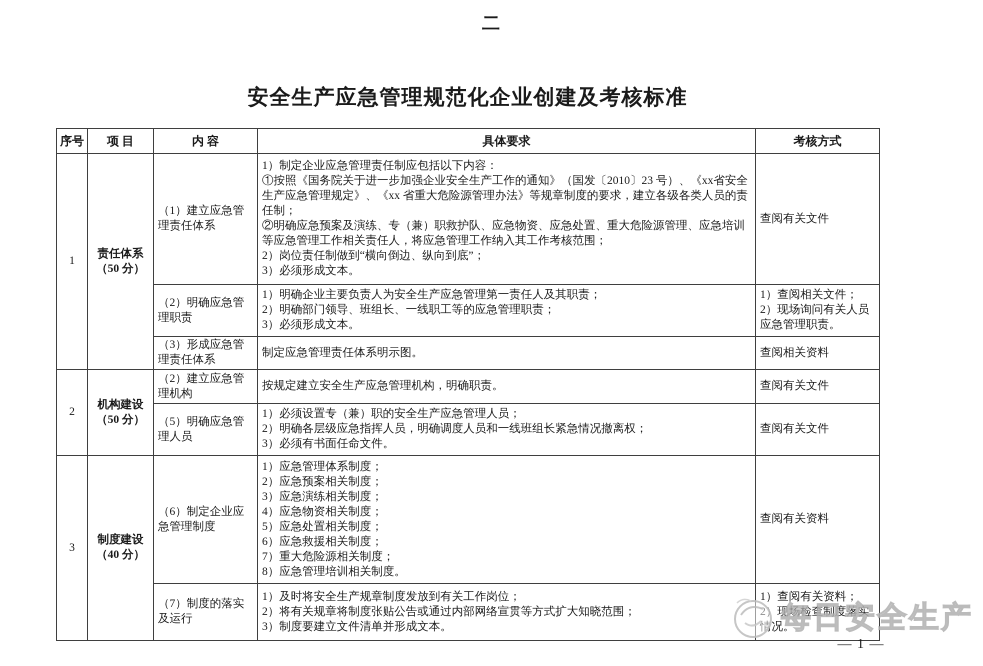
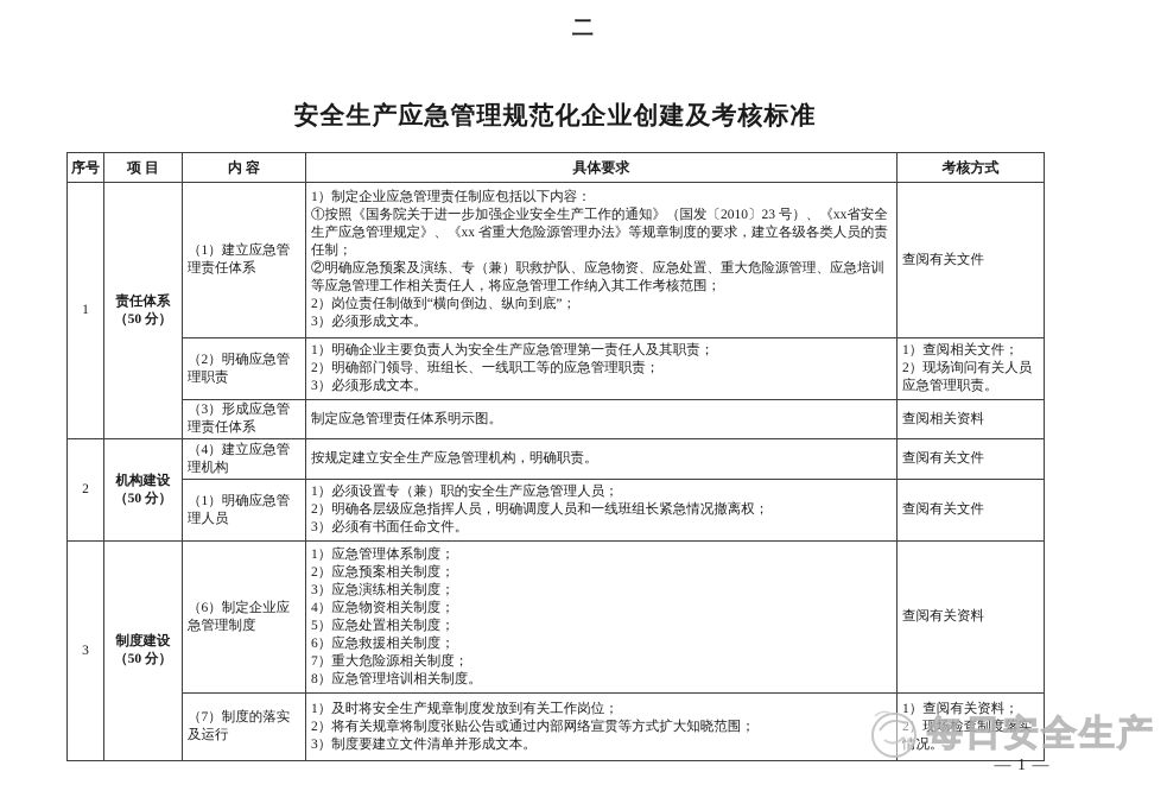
  二
  安全生产应急管理规范化企业创建及考核标准
  序号	项 目	内 容	具体要求	考核方式
  1	责任体系 （50 分）	（1）建立应急管理责任体系	1）制定企业应急管理责任制应包括以下内容： ①按照《国务院关于进一步加强企业安全生产工作的通知》（国发〔2010〕23 号）、《xx省安全生产应急管理规定》、《xx 省重大危险源管理办法》等规章制度的要求，建立各级各类人员的责任制； ②明确应急预案及演练、专（兼）职救护队、应急物资、应急处置、重大危险源管理、应急培训等应急管理工作相关责任人，将应急管理工作纳入其工作考核范围； 2）岗位责任制做到“横向倒边、纵向到底”； 3）必须形成文本。	查阅有关文件
  （2）明确应急管理职责	1）明确企业主要负责人为安全生产应急管理第一责任人及其职责； 2）明确部门领导、班组长、一线职工等的应急管理职责； 3）必须形成文本。	1）查阅相关文件； 2）现场询问有关人员应急管理职责。
  （3）形成应急管理责任体系	制定应急管理责任体系明示图。	查阅相关资料
- 2	机构建设 （50 分）	（2）建立应急管理机构	按规定建立安全生产应急管理机构，明确职责。	查阅有关文件
+ 2	机构建设 （50 分）	（4）建立应急管理机构	按规定建立安全生产应急管理机构，明确职责。	查阅有关文件
- （5）明确应急管理人员	1）必须设置专（兼）职的安全生产应急管理人员； 2）明确各层级应急指挥人员，明确调度人员和一线班组长紧急情况撤离权； 3）必须有书面任命文件。	查阅有关文件
+ （1）明确应急管理人员	1）必须设置专（兼）职的安全生产应急管理人员； 2）明确各层级应急指挥人员，明确调度人员和一线班组长紧急情况撤离权； 3）必须有书面任命文件。	查阅有关文件
- 3	制度建设 （40 分）	（6）制定企业应急管理制度	1）应急管理体系制度； 2）应急预案相关制度； 3）应急演练相关制度； 4）应急物资相关制度； 5）应急处置相关制度； 6）应急救援相关制度； 7）重大危险源相关制度； 8）应急管理培训相关制度。	查阅有关资料
+ 3	制度建设 （50 分）	（6）制定企业应急管理制度	1）应急管理体系制度； 2）应急预案相关制度； 3）应急演练相关制度； 4）应急物资相关制度； 5）应急处置相关制度； 6）应急救援相关制度； 7）重大危险源相关制度； 8）应急管理培训相关制度。	查阅有关资料
  （7）制度的落实及运行	1）及时将安全生产规章制度发放到有关工作岗位； 2）将有关规章将制度张贴公告或通过内部网络宣贯等方式扩大知晓范围； 3）制度要建立文件清单并形成文本。	1）查阅有关资料； 2）现场检查制度落实情况。
  每日安全生产
  — 1 —
